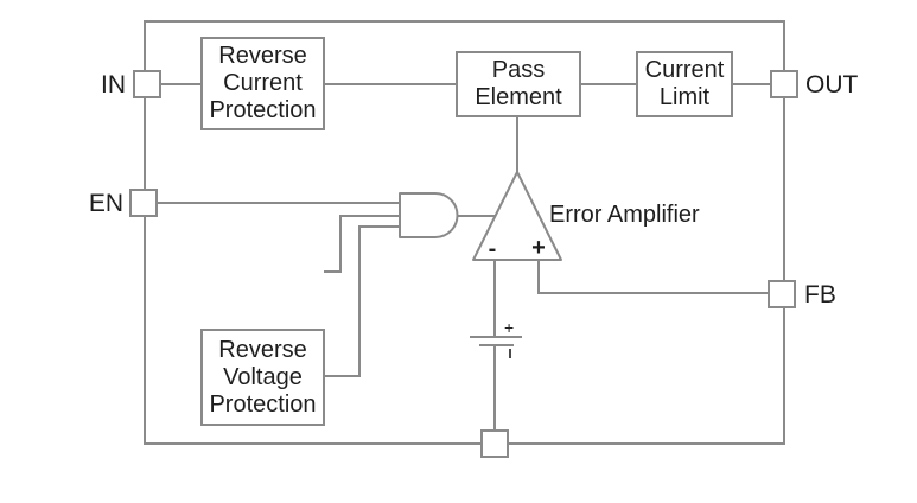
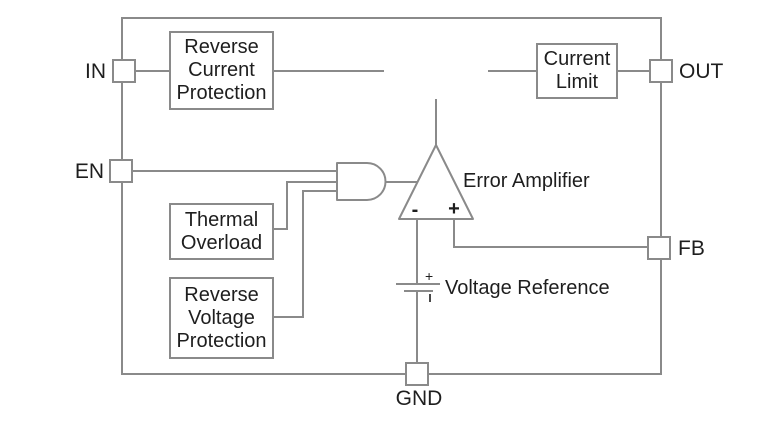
  Reverse
  Current
  Protection
- Pass
- Element
  Current
  Limit
+ Thermal
+ Overload
  Reverse
  Voltage
  Protection
  IN
  EN
  OUT
  FB
+ GND
  -
  +
  +
  Error Amplifier
+ Voltage Reference
